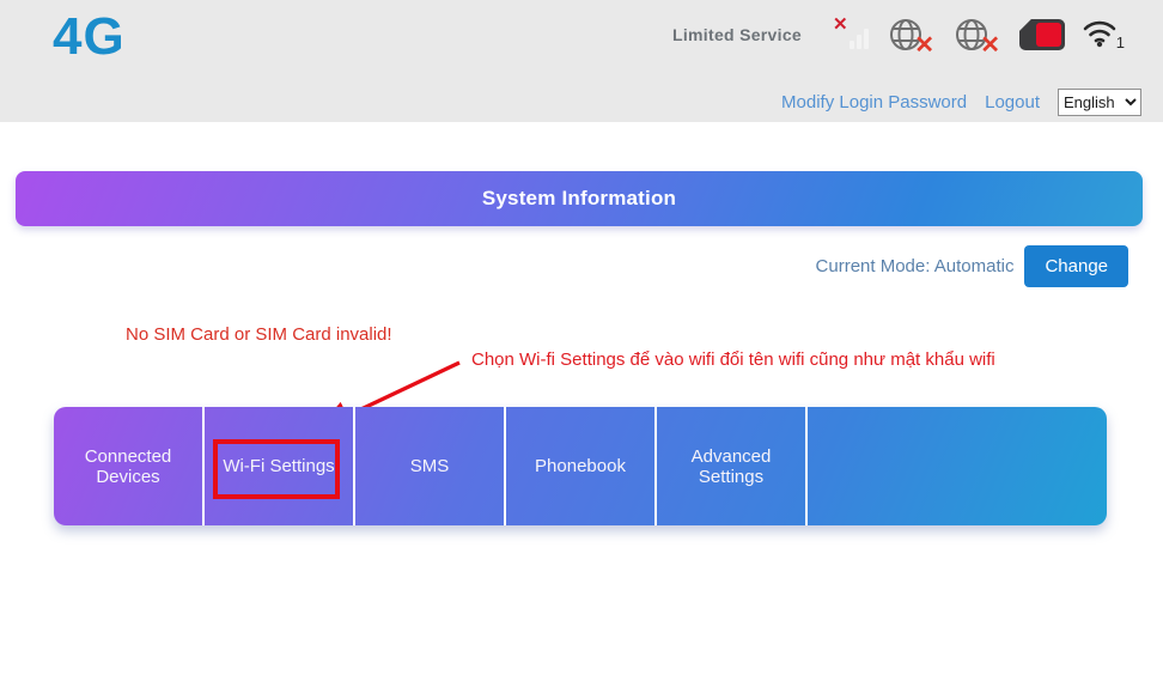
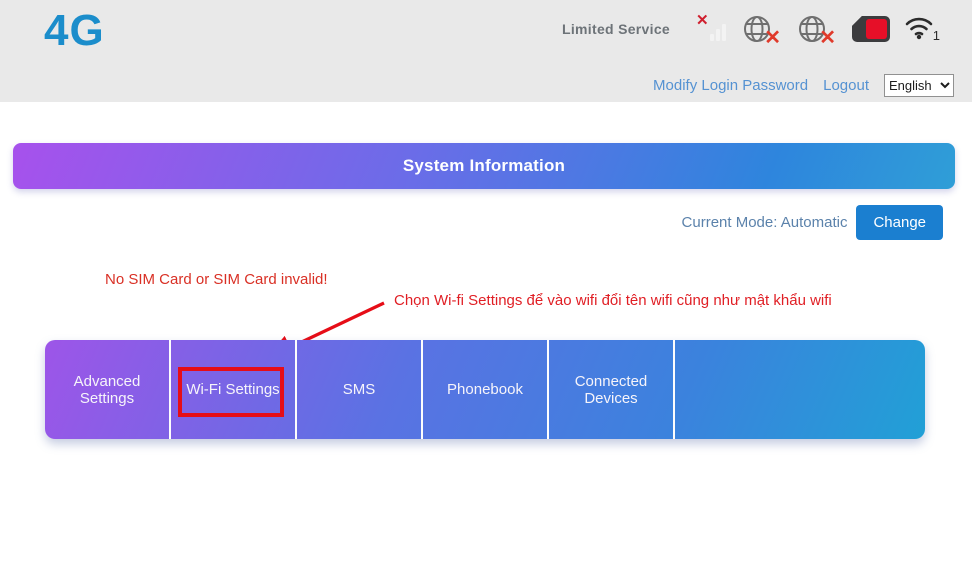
  4G
  Limited Service
  ✕
  ✕
  ✕
  1
  Modify Login Password
  Logout
  English
  System Information
  Current Mode: Automatic
  Change
  No SIM Card or SIM Card invalid!
  Chọn Wi-fi Settings để vào wifi đổi tên wifi cũng như mật khẩu wifi
- Connected Devices
+ Advanced Settings
  Wi-Fi Settings
  SMS
  Phonebook
- Advanced Settings
+ Connected Devices
